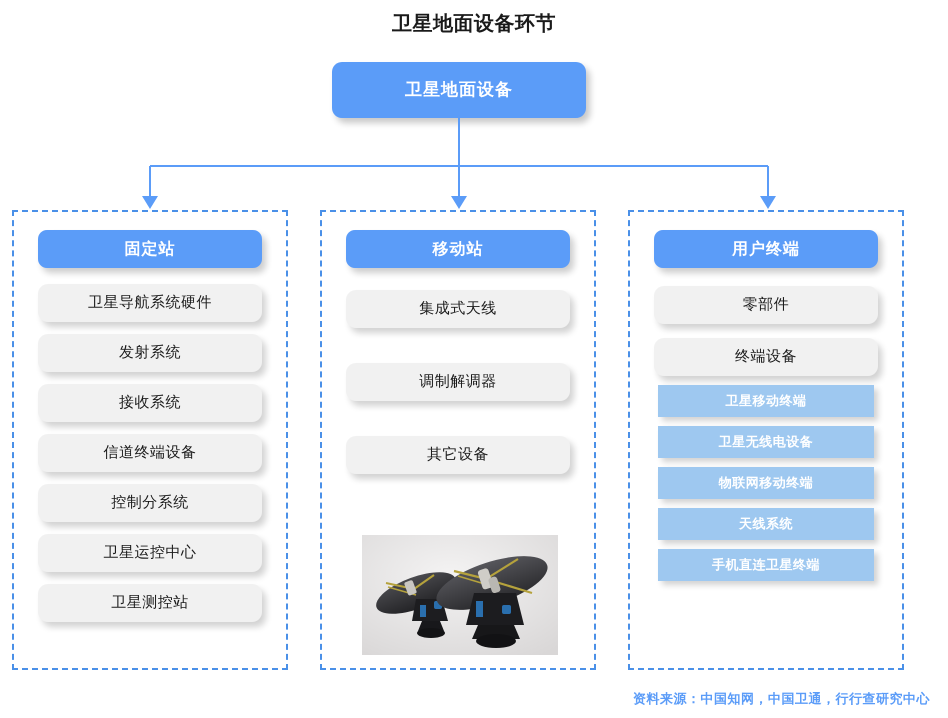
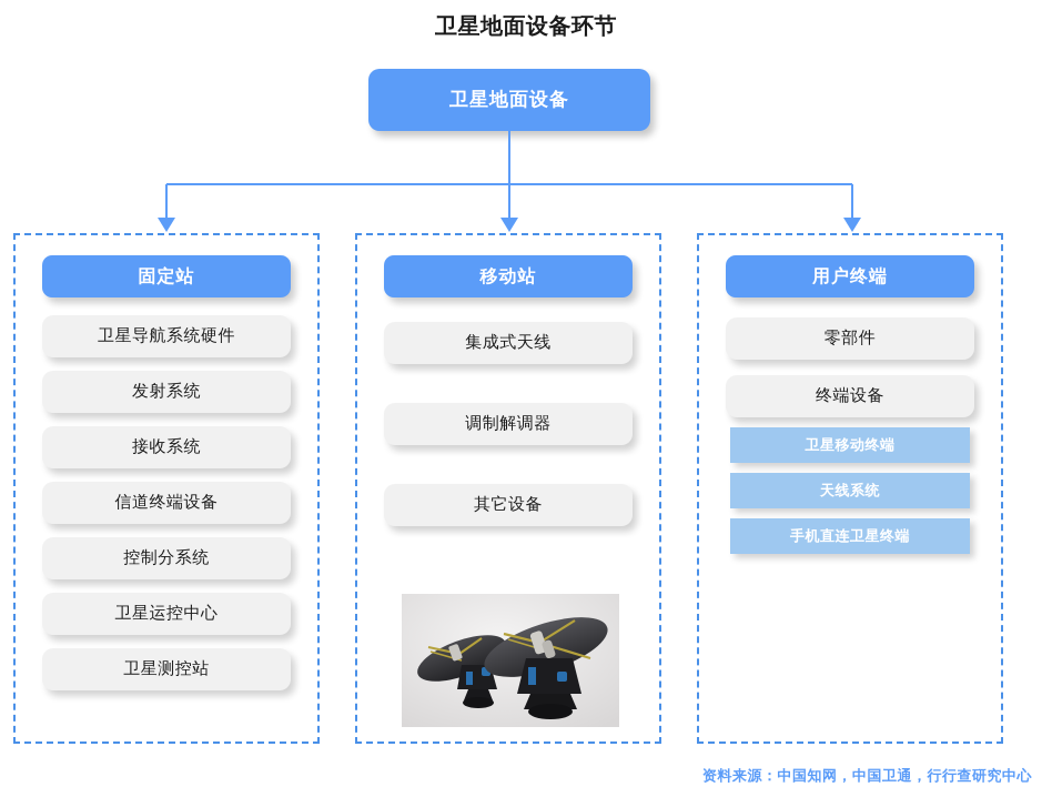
  卫星地面设备环节
  卫星地面设备
  固定站
  卫星导航系统硬件
  发射系统
  接收系统
  信道终端设备
  控制分系统
  卫星运控中心
  卫星测控站
  移动站
  集成式天线
  调制解调器
  其它设备
  用户终端
  零部件
  终端设备
  卫星移动终端
- 卫星无线电设备
- 物联网移动终端
  天线系统
  手机直连卫星终端
  资料来源：中国知网，中国卫通，行行查研究中心
